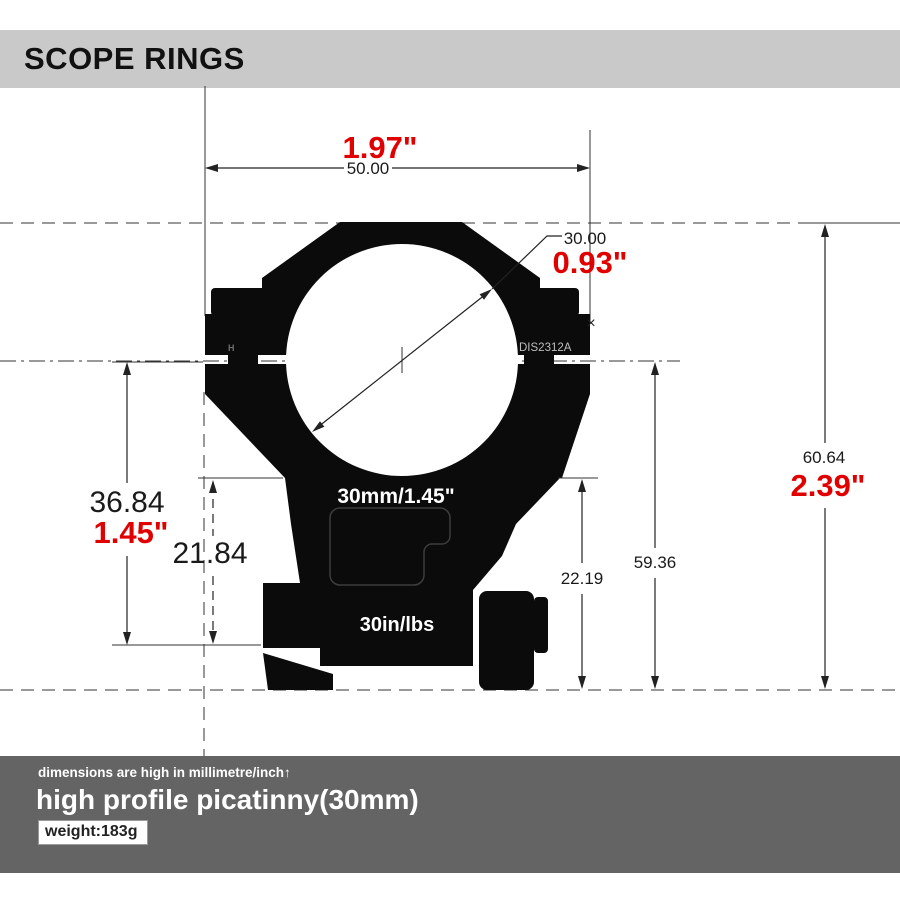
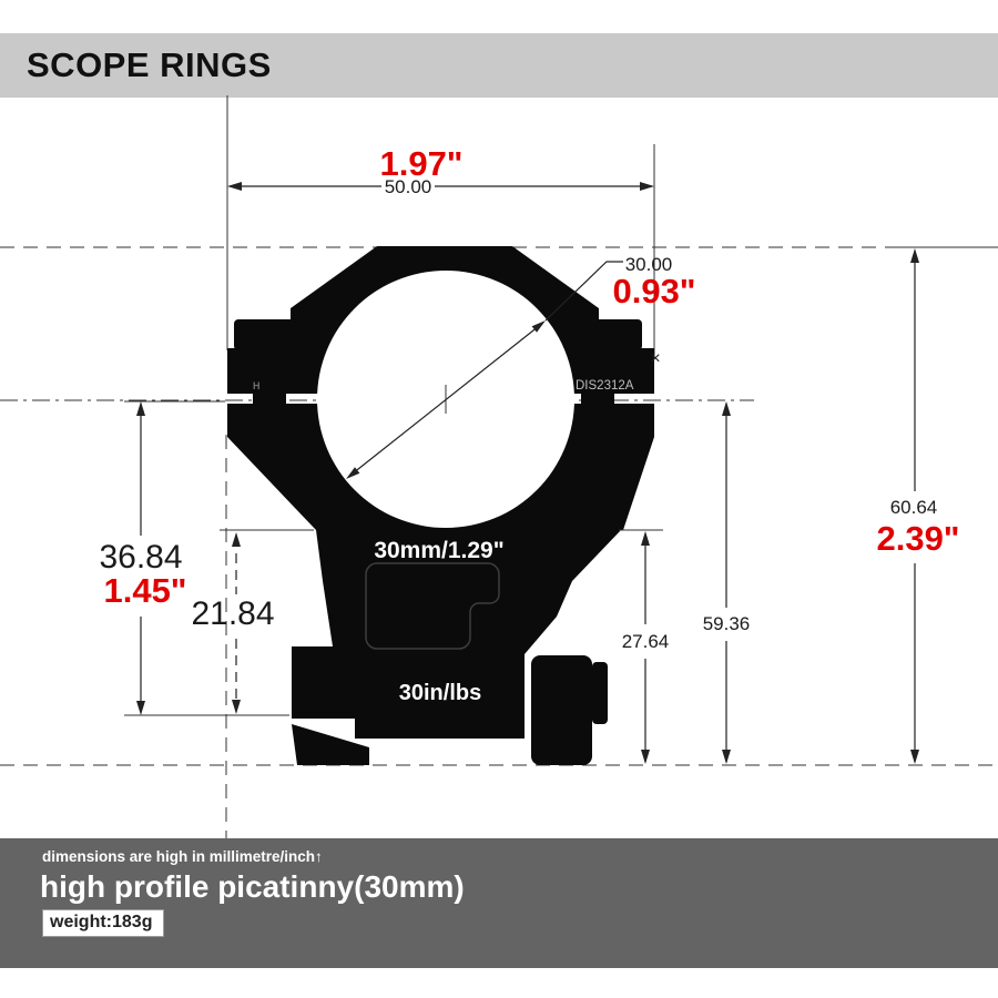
  SCOPE RINGS
  30.00
  0.93"
  ×
  DIS2312A
  H
- 30mm/1.45"
+ 30mm/1.29"
  30in/lbs
  1.97"
  50.00
  36.84
  1.45"
  21.84
- 22.19
+ 27.64
  59.36
  60.64
  2.39"
  dimensions are high in millimetre/inch↑
  high profile picatinny(30mm)
  weight:183g
